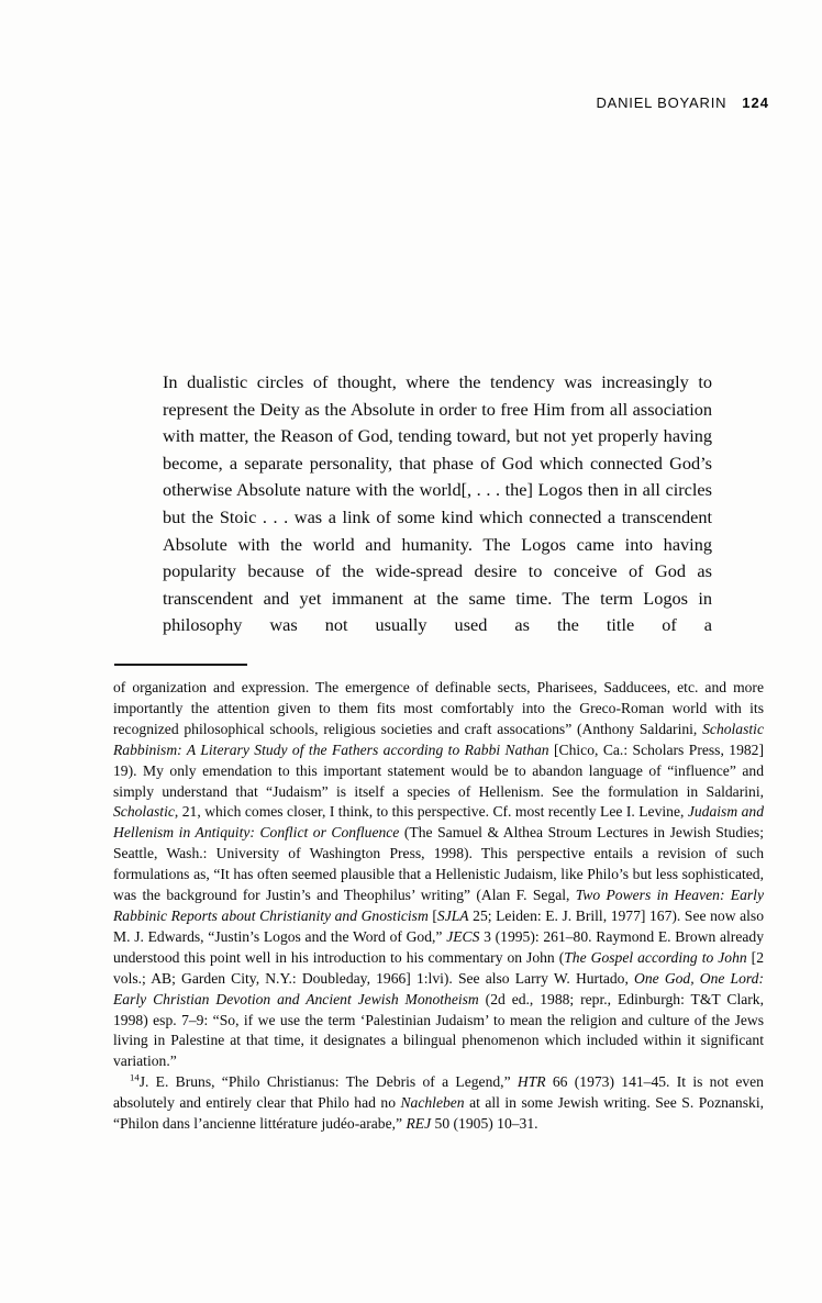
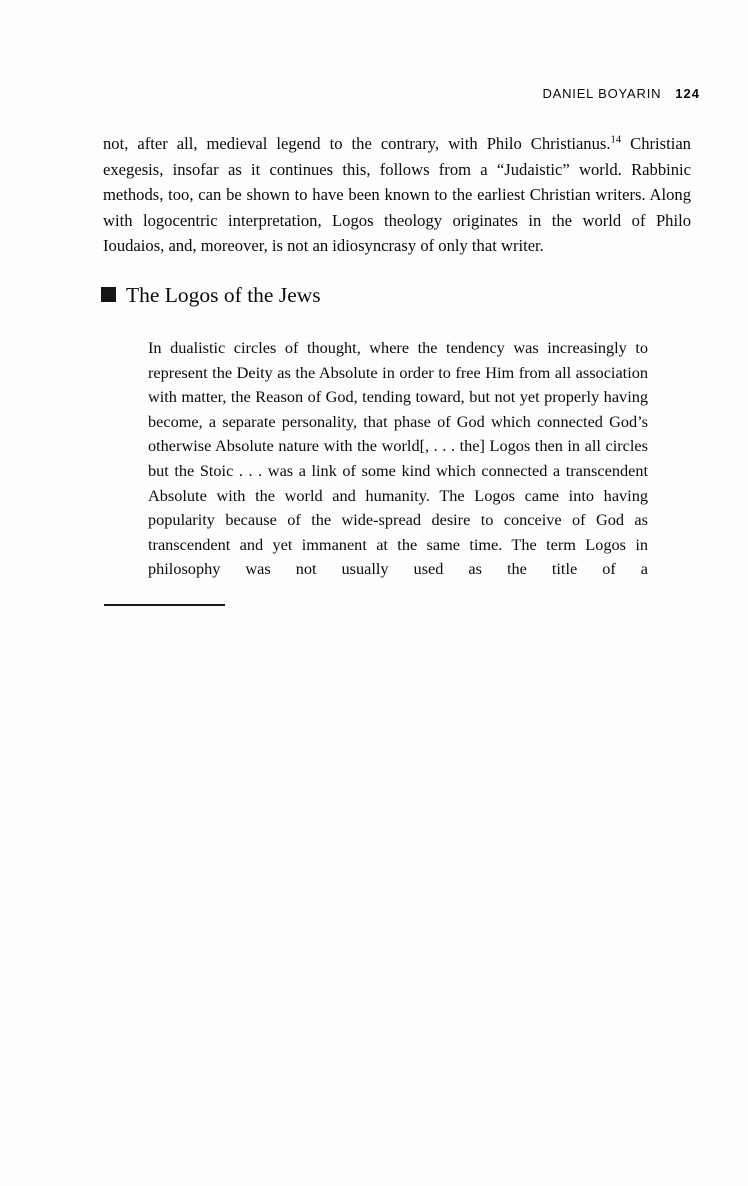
  DANIEL BOYARIN 124
+ not, after all, medieval legend to the contrary, with Philo Christianus.14 Christian exegesis, insofar as it continues this, follows from a “Judaistic” world. Rabbinic methods, too, can be shown to have been known to the earliest Christian writers. Along with logocentric interpretation, Logos theology originates in the world of Philo Ioudaios, and, moreover, is not an idiosyncrasy of only that writer.
+ The Logos of the Jews
  In dualistic circles of thought, where the tendency was increasingly to represent the Deity as the Absolute in order to free Him from all association with matter, the Reason of God, tending toward, but not yet properly having become, a separate personality, that phase of God which connected God’s otherwise Absolute nature with the world[, . . . the] Logos then in all circles but the Stoic . . . was a link of some kind which connected a transcendent Absolute with the world and humanity. The Logos came into having popularity because of the wide-spread desire to conceive of God as transcendent and yet immanent at the same time. The term Logos in philosophy was not usually used as the title of a
- of organization and expression. The emergence of definable sects, Pharisees, Sadducees, etc. and more importantly the attention given to them fits most comfortably into the Greco-Roman world with its recognized philosophical schools, religious societies and craft assocations” (Anthony Saldarini, Scholastic Rabbinism: A Literary Study of the Fathers according to Rabbi Nathan [Chico, Ca.: Scholars Press, 1982] 19). My only emendation to this important statement would be to abandon language of “influence” and simply understand that “Judaism” is itself a species of Hellenism. See the formulation in Saldarini, Scholastic, 21, which comes closer, I think, to this perspective. Cf. most recently Lee I. Levine, Judaism and Hellenism in Antiquity: Conflict or Confluence (The Samuel & Althea Stroum Lectures in Jewish Studies; Seattle, Wash.: University of Washington Press, 1998). This perspective entails a revision of such formulations as, “It has often seemed plausible that a Hellenistic Judaism, like Philo’s but less sophisticated, was the background for Justin’s and Theophilus’ writing” (Alan F. Segal, Two Powers in Heaven: Early Rabbinic Reports about Christianity and Gnosticism [SJLA 25; Leiden: E. J. Brill, 1977] 167). See now also M. J. Edwards, “Justin’s Logos and the Word of God,” JECS 3 (1995): 261–80. Raymond E. Brown already understood this point well in his introduction to his commentary on John (The Gospel according to John [2 vols.; AB; Garden City, N.Y.: Doubleday, 1966] 1:lvi). See also Larry W. Hurtado, One God, One Lord: Early Christian Devotion and Ancient Jewish Monotheism (2d ed., 1988; repr., Edinburgh: T&T Clark, 1998) esp. 7–9: “So, if we use the term ‘Palestinian Judaism’ to mean the religion and culture of the Jews living in Palestine at that time, it designates a bilingual phenomenon which included within it significant variation.”
- 14J. E. Bruns, “Philo Christianus: The Debris of a Legend,” HTR 66 (1973) 141–45. It is not even absolutely and entirely clear that Philo had no Nachleben at all in some Jewish writing. See S. Poznanski, “Philon dans l’ancienne littérature judéo-arabe,” REJ 50 (1905) 10–31.
